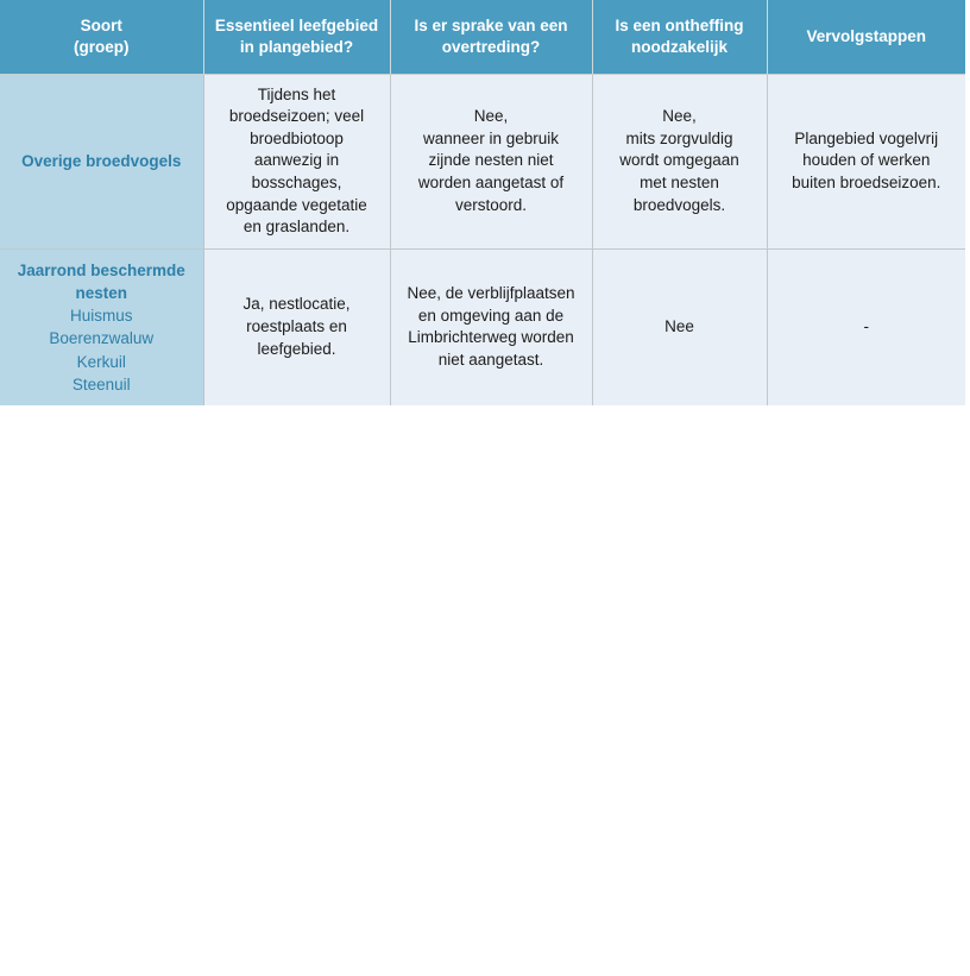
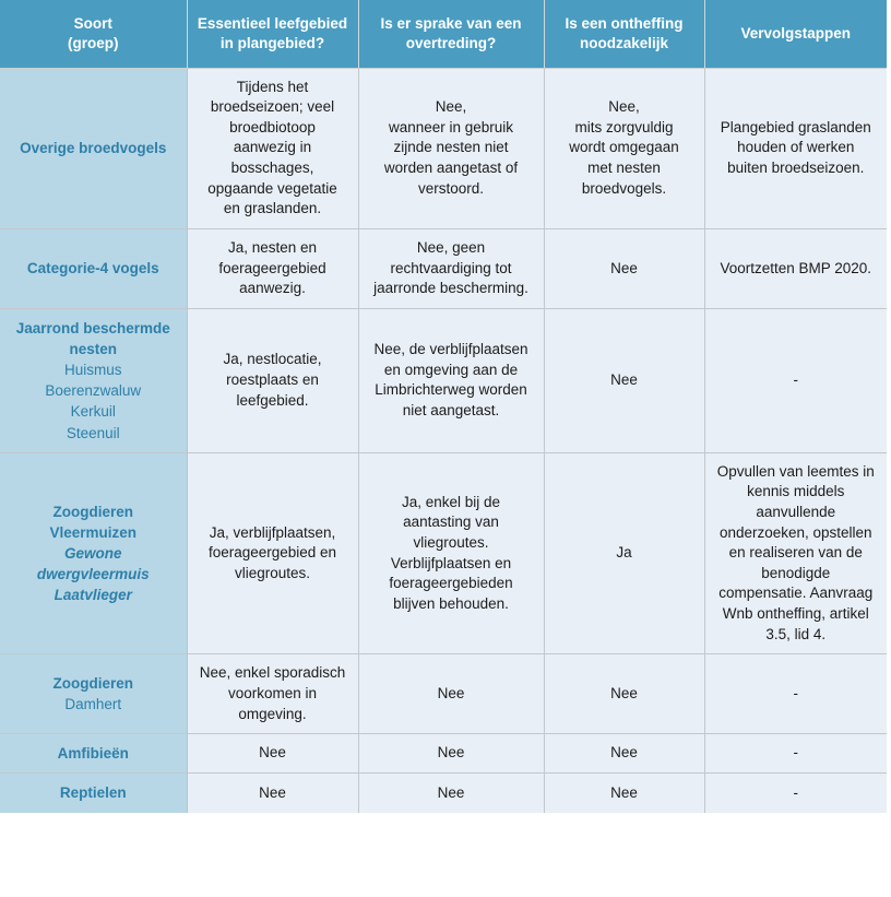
  Soort(groep)	Essentieel leefgebiedin plangebied?	Is er sprake van eenovertreding?	Is een ontheffingnoodzakelijk	Vervolgstappen
- Overige broedvogels	Tijdens het broedseizoen; veel broedbiotoop aanwezig in bosschages, opgaande vegetatie en graslanden.	Nee,wanneer in gebruik zijnde nesten niet worden aangetast of verstoord.	Nee,mits zorgvuldig wordt omgegaan met nesten broedvogels.	Plangebied vogelvrij houden of werken buiten broedseizoen.
+ Overige broedvogels	Tijdens het broedseizoen; veel broedbiotoop aanwezig in bosschages, opgaande vegetatie en graslanden.	Nee,wanneer in gebruik zijnde nesten niet worden aangetast of verstoord.	Nee,mits zorgvuldig wordt omgegaan met nesten broedvogels.	Plangebied graslanden houden of werken buiten broedseizoen.
+ Categorie-4 vogels	Ja, nesten en foerageergebied aanwezig.	Nee, geen rechtvaardiging tot jaarronde bescherming.	Nee	Voortzetten BMP 2020.
  Jaarrond beschermde nestenHuismusBoerenzwaluwKerkuilSteenuil	Ja, nestlocatie, roestplaats en leefgebied.	Nee, de verblijfplaatsen en omgeving aan de Limbrichterweg worden niet aangetast.	Nee	-
+ ZoogdierenVleermuizenGewone dwergvleermuisLaatvlieger	Ja, verblijfplaatsen, foerageergebied en vliegroutes.	Ja, enkel bij de aantasting van vliegroutes. Verblijfplaatsen en foerageergebieden blijven behouden.	Ja	Opvullen van leemtes in kennis middels aanvullende onderzoeken, opstellen en realiseren van de benodigde compensatie. Aanvraag Wnb ontheffing, artikel 3.5, lid 4.
+ ZoogdierenDamhert	Nee, enkel sporadisch voorkomen in omgeving.	Nee	Nee	-
+ Amfibieën	Nee	Nee	Nee	-
+ Reptielen	Nee	Nee	Nee	-
